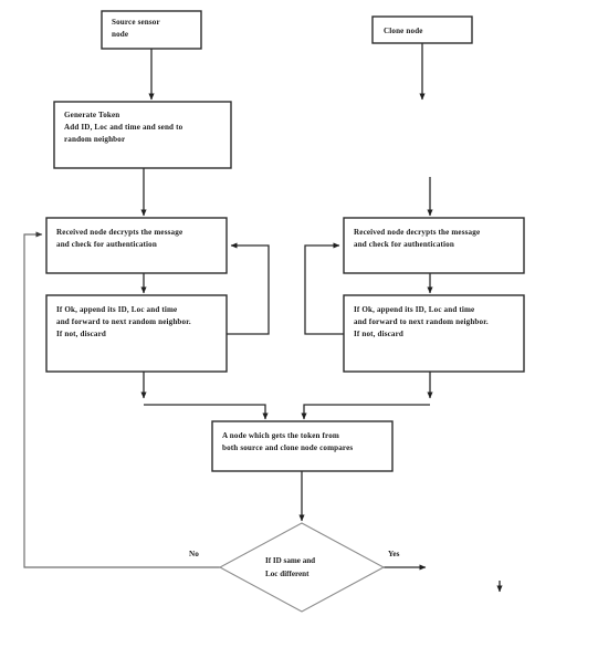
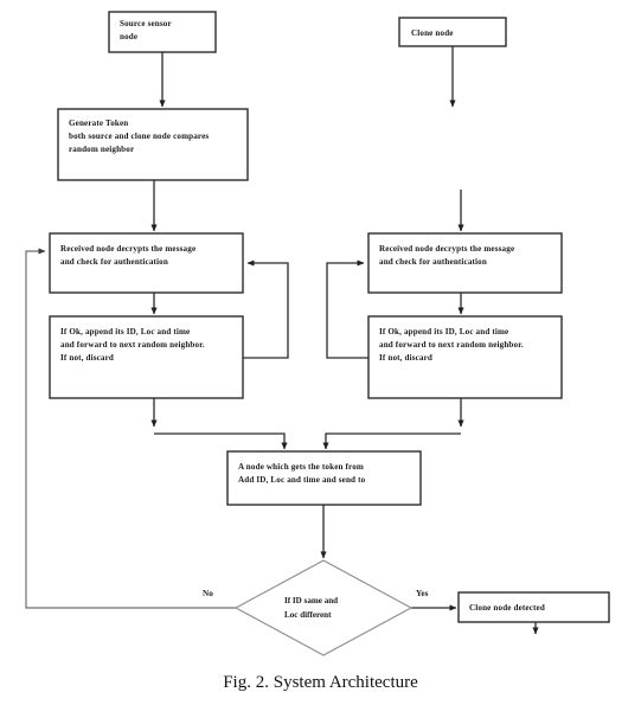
  Source sensor
  node
  Clone node
  Generate Token
- Add ID, Loc and time and send to
+ both source and clone node compares
  random neighbor
  Received node decrypts the message
  and check for authentication
  Received node decrypts the message
  and check for authentication
  If Ok, append its ID, Loc and time
  and forward to next random neighbor.
  If not, discard
  If Ok, append its ID, Loc and time
  and forward to next random neighbor.
  If not, discard
  A node which gets the token from
- both source and clone node compares
+ Add ID, Loc and time and send to
  If ID same and
  Loc different
  No
  Yes
+ Clone node detected
+ Fig. 2. System Architecture
